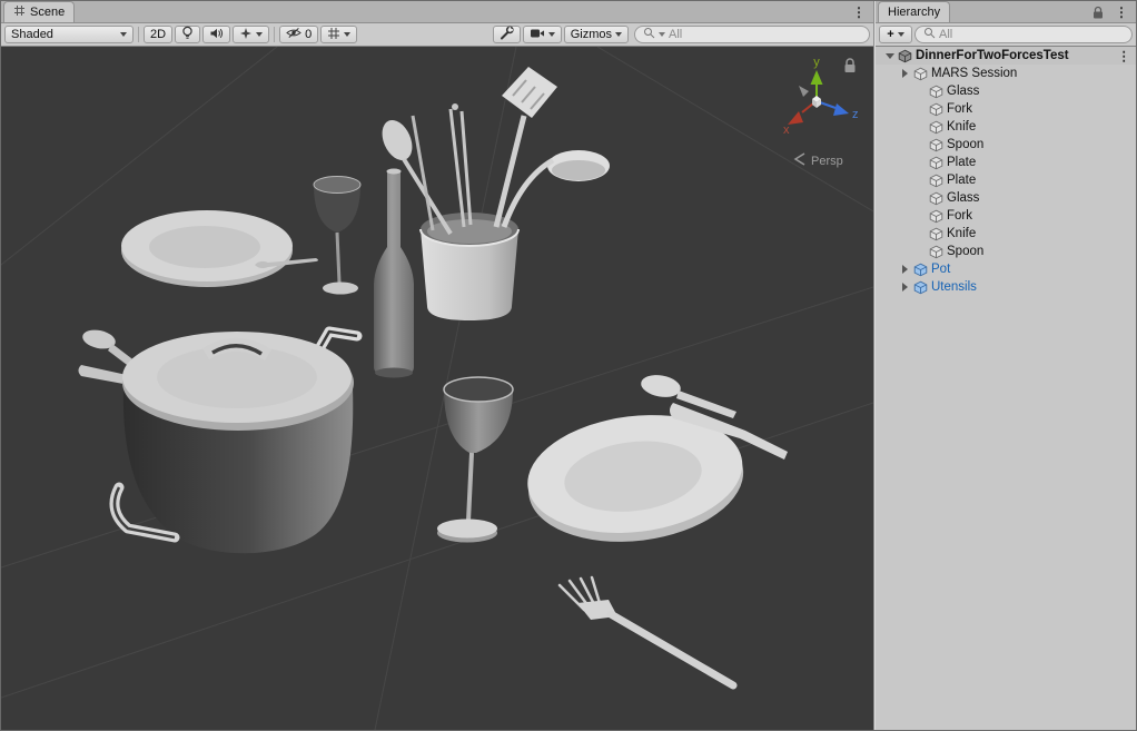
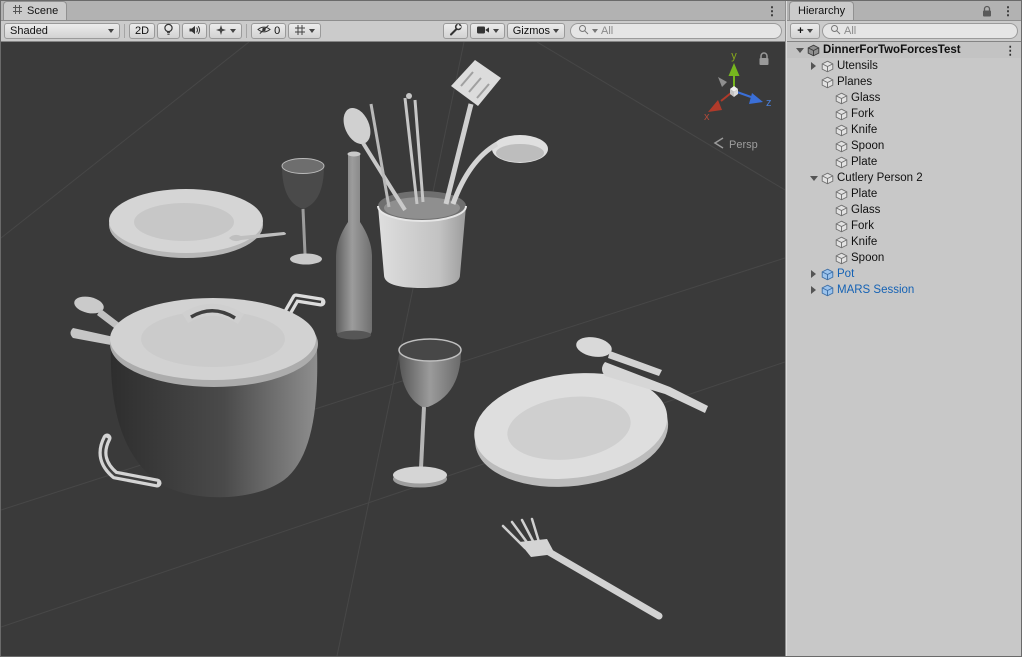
  Scene
  ⋮
  Shaded
  2D
  0
  Gizmos
  All
  y
  z
  x
  Persp
  Hierarchy
  ⋮
  +
  All
  DinnerForTwoForcesTest
  ⋮
- MARS Session
+ Utensils
+ Planes
  Glass
  Fork
  Knife
  Spoon
  Plate
+ Cutlery Person 2
  Plate
  Glass
  Fork
  Knife
  Spoon
  Pot
- Utensils
+ MARS Session
